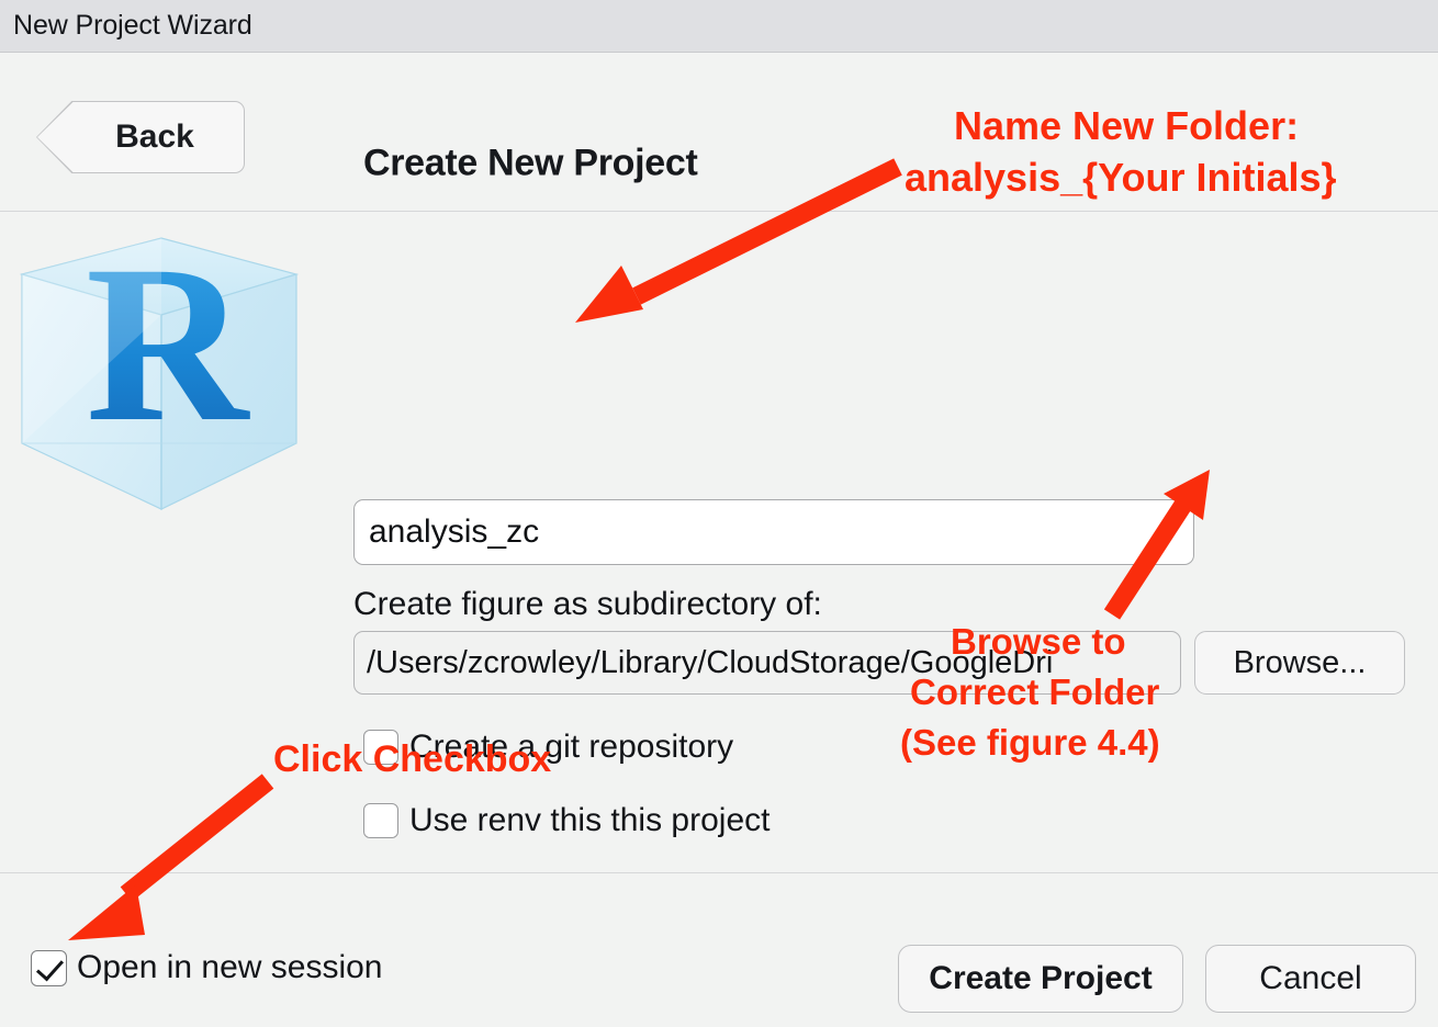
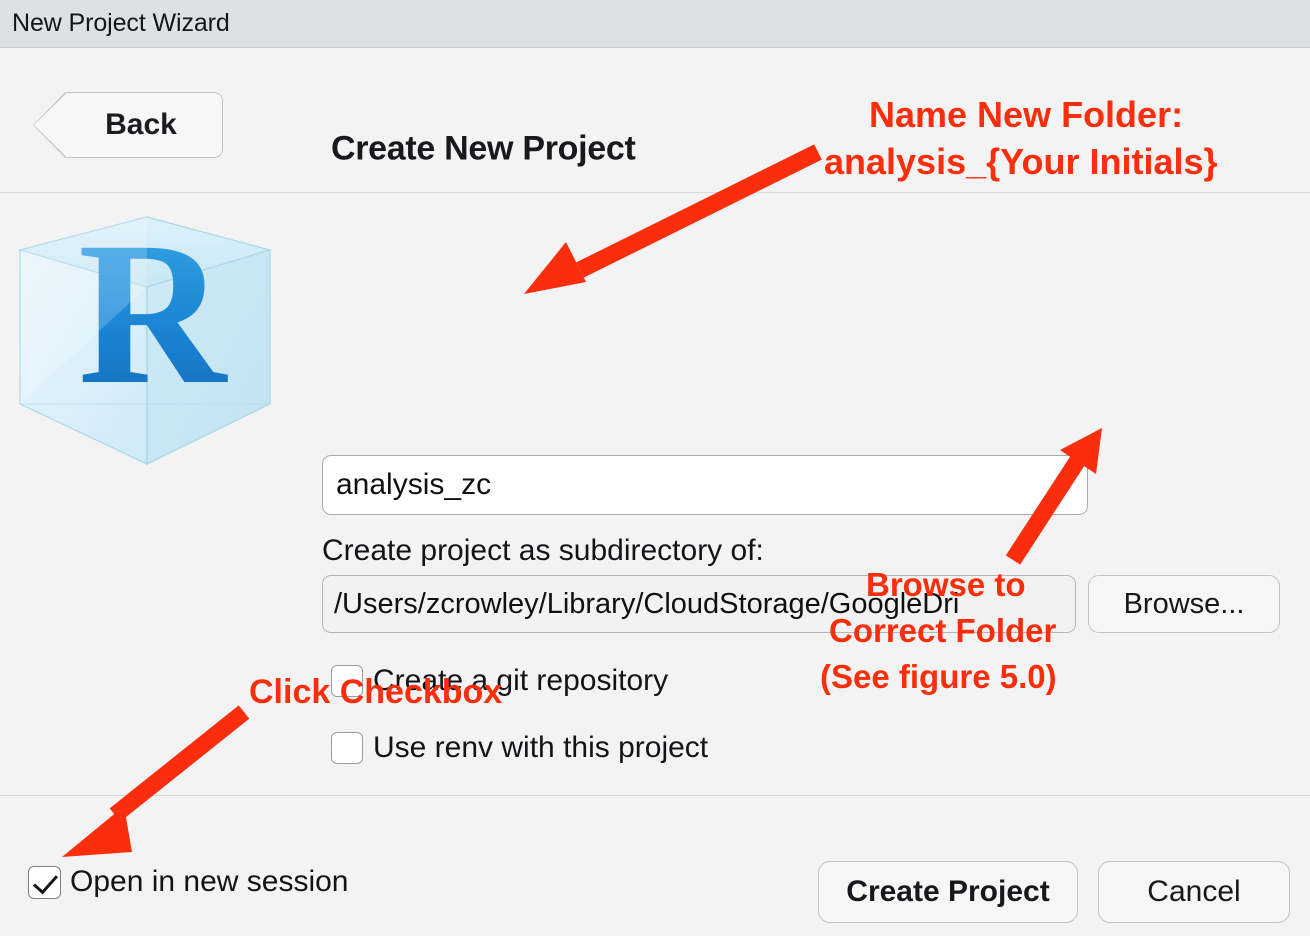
  New Project Wizard
  Back
  Create New Project
  R
  analysis_zc
- Create figure as subdirectory of:
+ Create project as subdirectory of:
  /Users/zcrowley/Library/CloudStorage/GoogleDri
  Browse...
  Create a git repository
- Use renv this this project
+ Use renv with this project
  Open in new session
  Create Project
  Cancel
  Name New Folder:
  analysis_{Your Initials}
  Click Checkbox
  Browse to
  Correct Folder
- (See figure 4.4)
+ (See figure 5.0)
